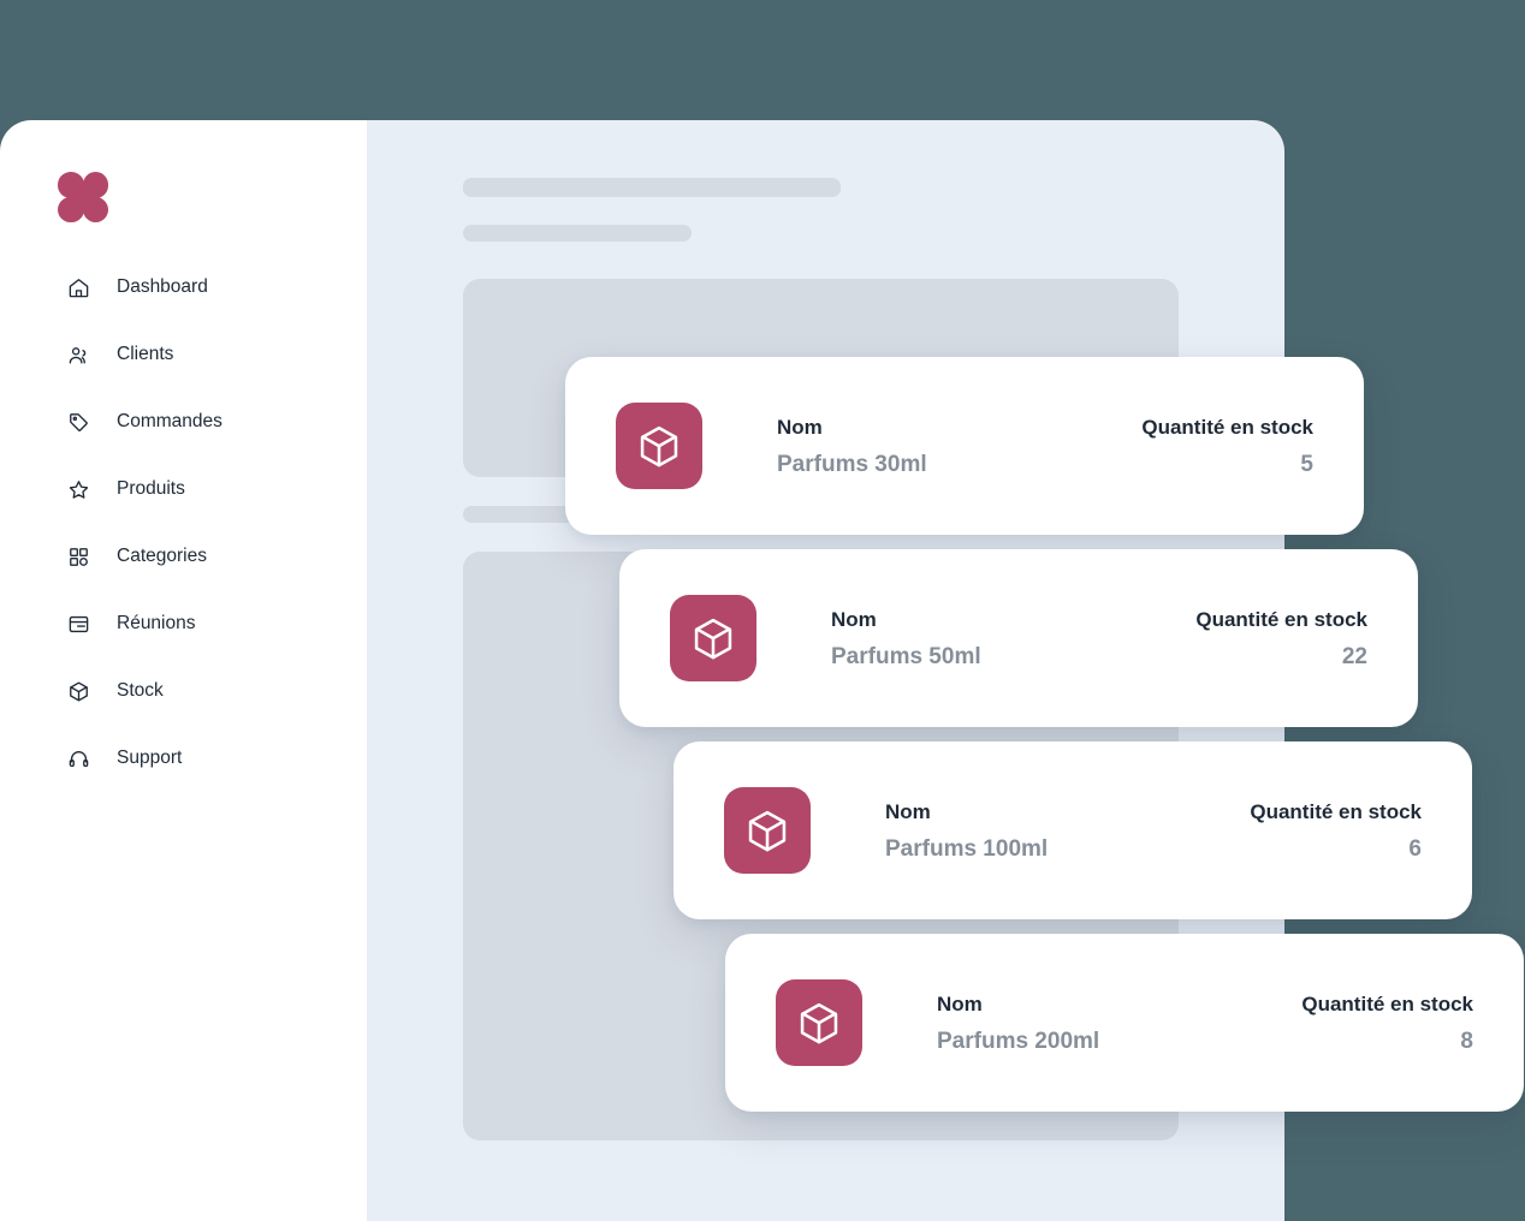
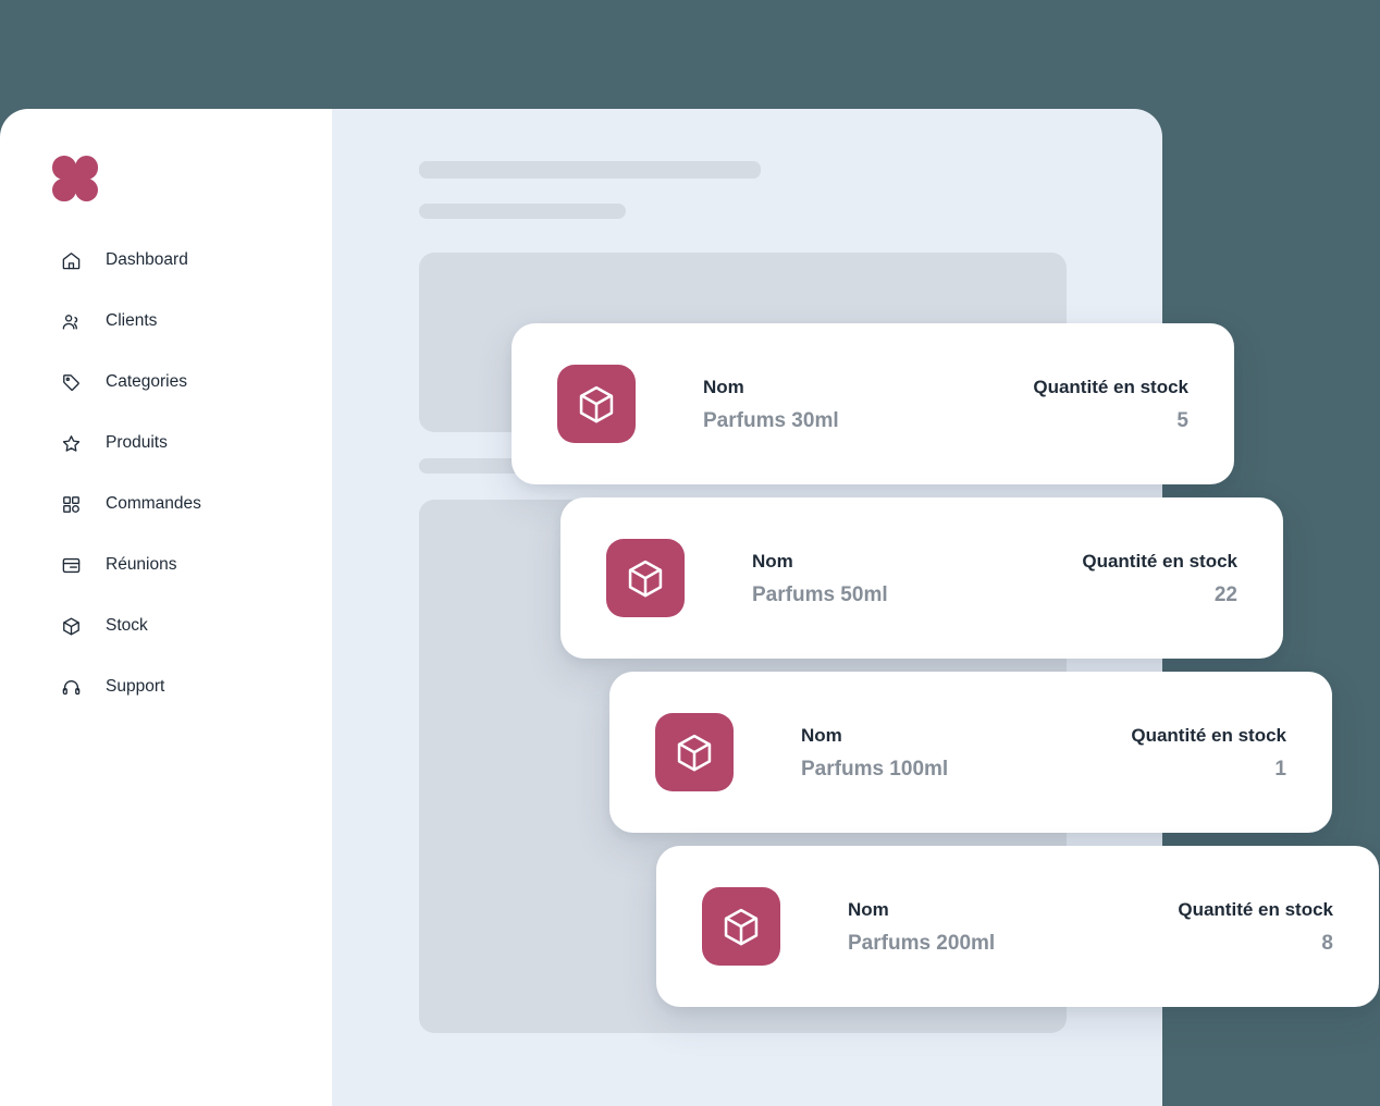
  Dashboard
  Clients
- Commandes
+ Categories
  Produits
- Categories
+ Commandes
  Réunions
  Stock
  Support
  Nom
  Parfums 30ml
  Quantité en stock
  5
  Nom
  Parfums 50ml
  Quantité en stock
  22
  Nom
  Parfums 100ml
  Quantité en stock
- 6
+ 1
  Nom
  Parfums 200ml
  Quantité en stock
  8
